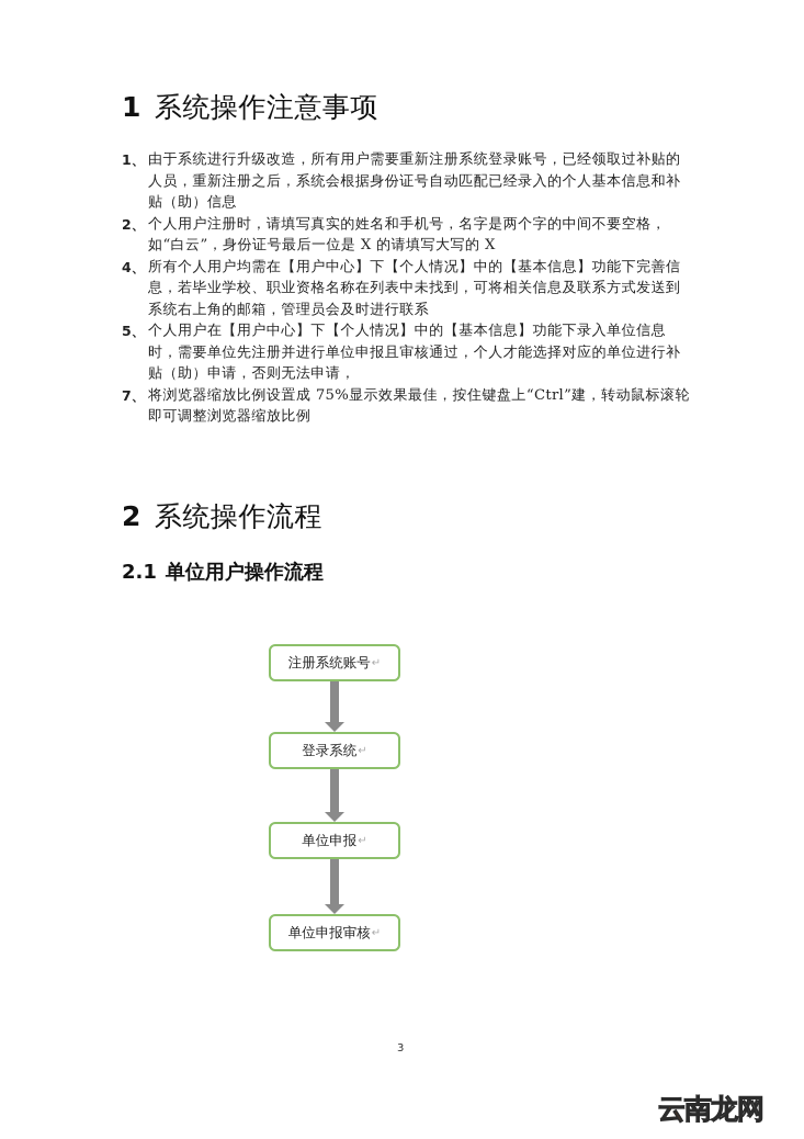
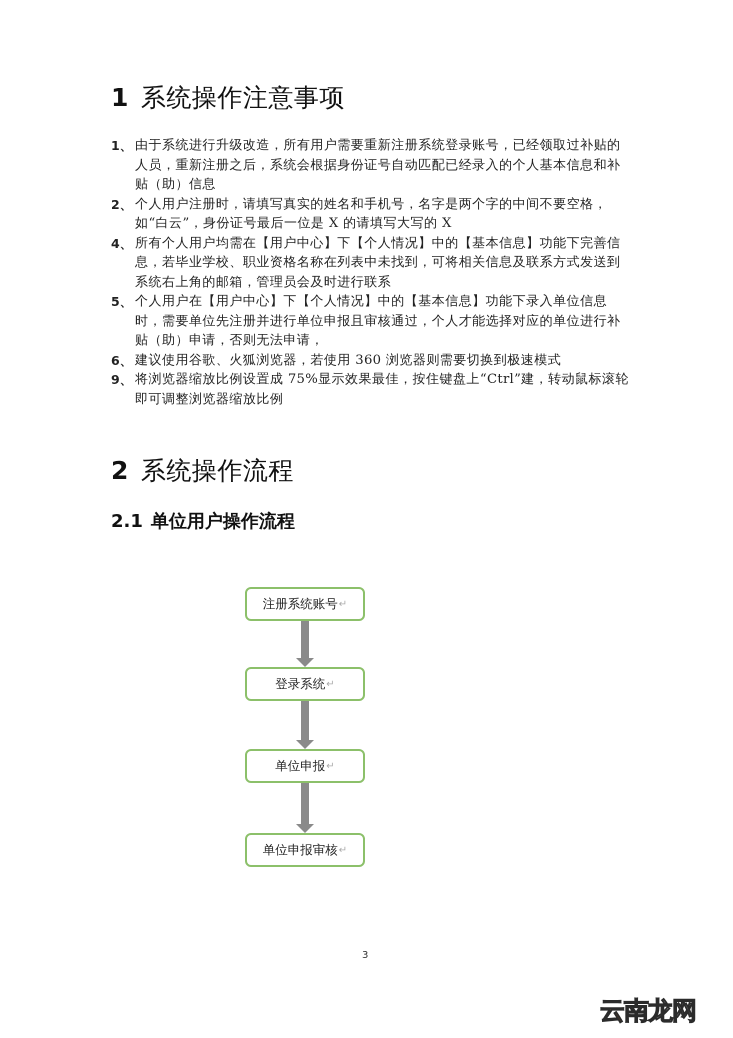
  1 系统操作注意事项
  1、
  由于系统进行升级改造，所有用户需要重新注册系统登录账号，已经领取过补贴的人员，重新注册之后，系统会根据身份证号自动匹配已经录入的个人基本信息和补贴（助）信息
  2、
  个人用户注册时，请填写真实的姓名和手机号，名字是两个字的中间不要空格，如“白云”，身份证号最后一位是 X 的请填写大写的 X
  4、
  所有个人用户均需在【用户中心】下【个人情况】中的【基本信息】功能下完善信息，若毕业学校、职业资格名称在列表中未找到，可将相关信息及联系方式发送到系统右上角的邮箱，管理员会及时进行联系
  5、
  个人用户在【用户中心】下【个人情况】中的【基本信息】功能下录入单位信息时，需要单位先注册并进行单位申报且审核通过，个人才能选择对应的单位进行补贴（助）申请，否则无法申请，
+ 6、
+ 建议使用谷歌、火狐浏览器，若使用 360 浏览器则需要切换到极速模式
- 7、
+ 9、
  将浏览器缩放比例设置成 75%显示效果最佳，按住键盘上“Ctrl”建，转动鼠标滚轮即可调整浏览器缩放比例
  2 系统操作流程
  2.1 单位用户操作流程
  注册系统账号
  ↵
  登录系统
  ↵
  单位申报
  ↵
  单位申报审核
  ↵
  3
  云南龙网
